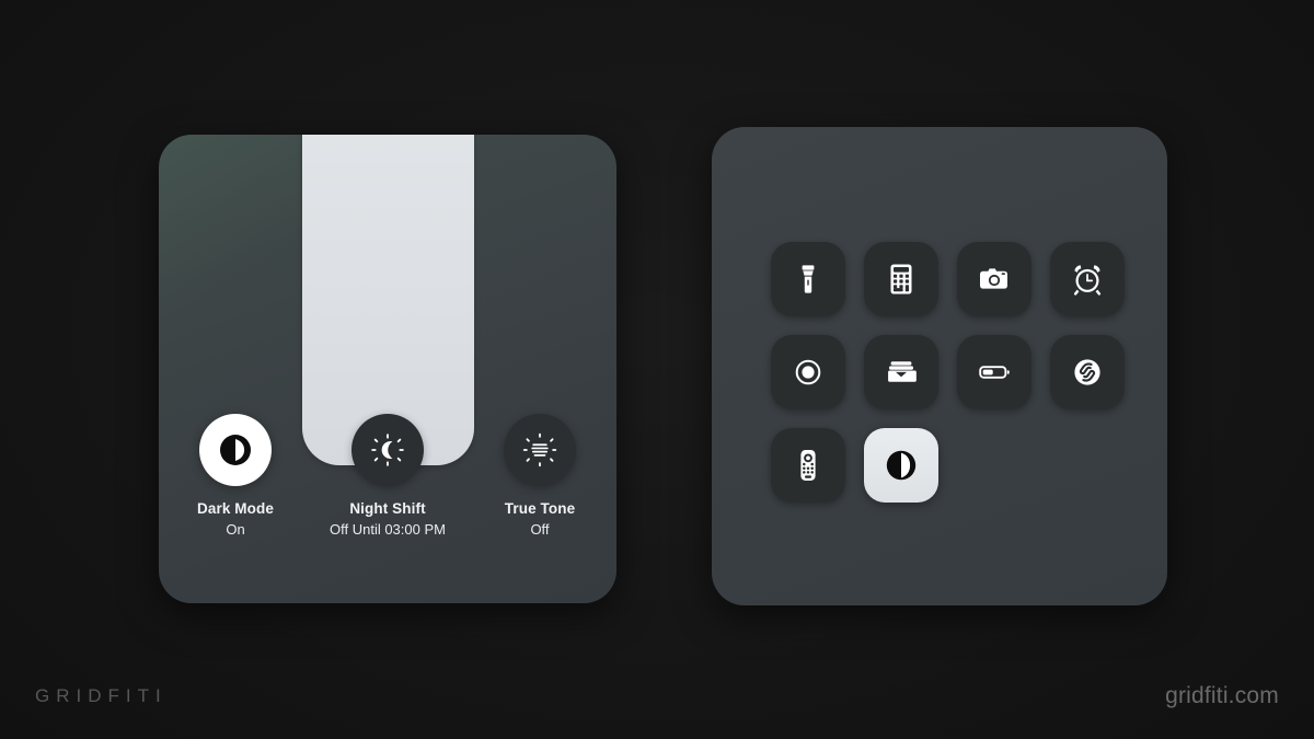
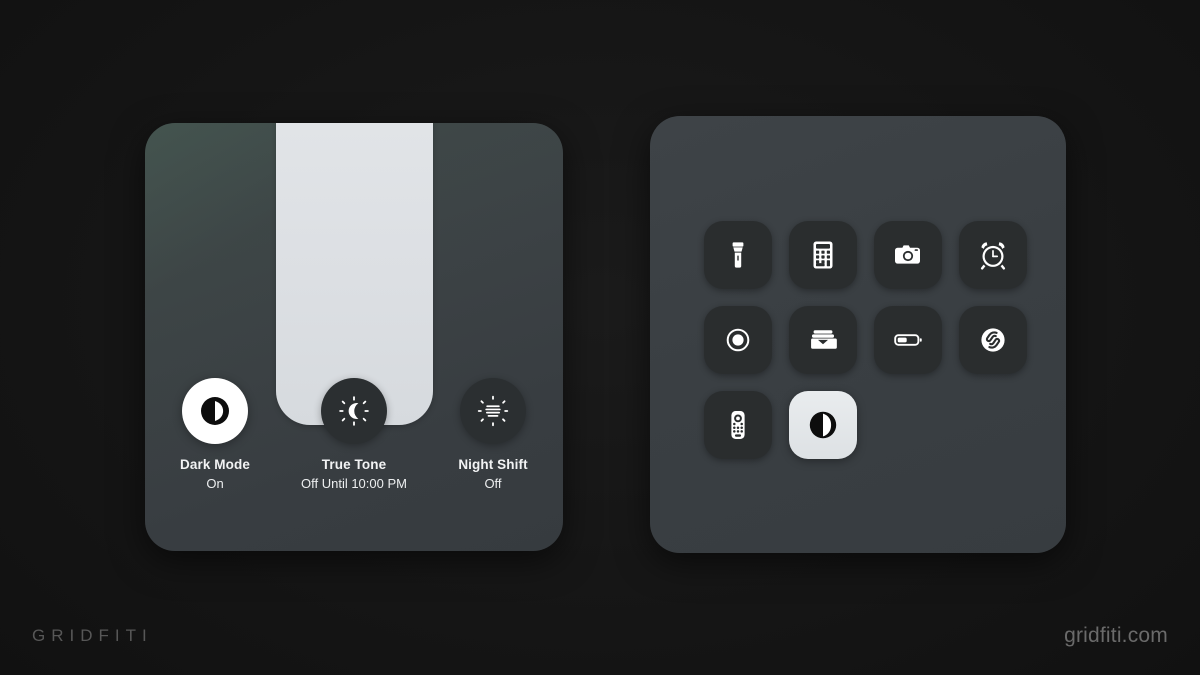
  Dark Mode
  On
- Night Shift
+ True Tone
- Off Until 03:00 PM
+ Off Until 10:00 PM
- True Tone
+ Night Shift
  Off
  GRIDFITI
  gridfiti.com
